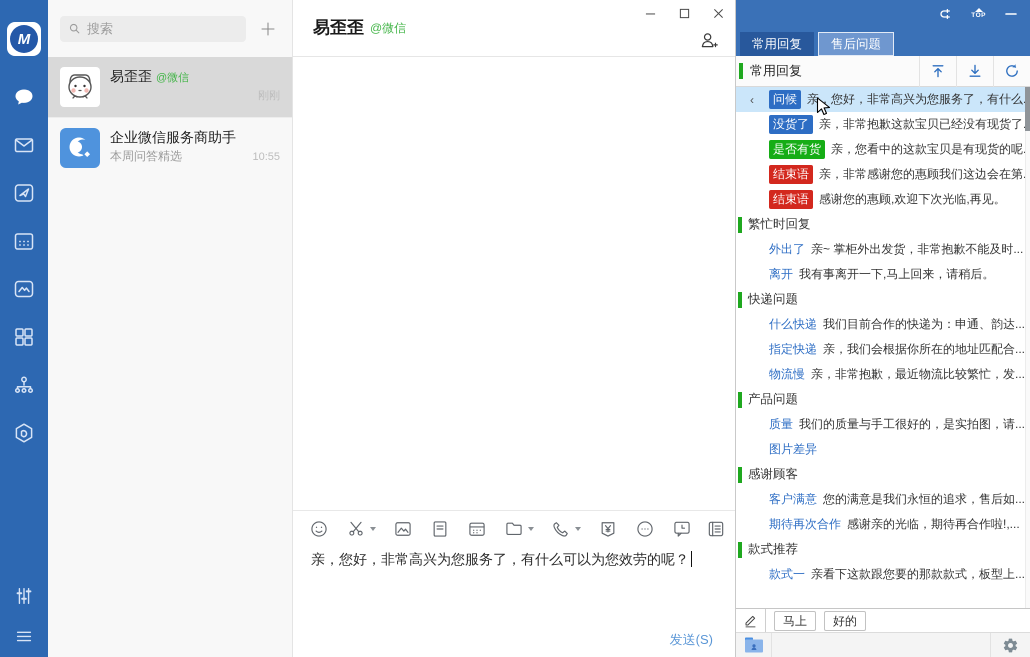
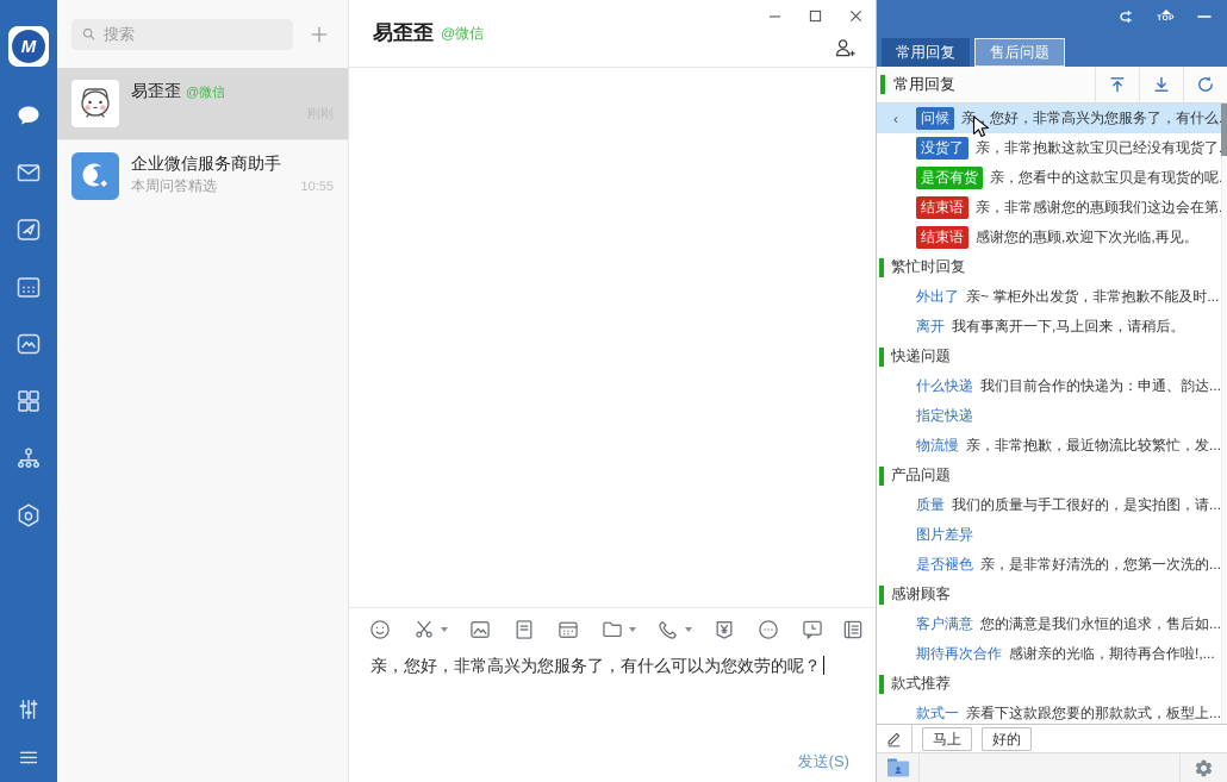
  M
  搜索
  易歪歪
  @微信
  刚刚
  企业微信服务商助手
  本周问答精选
  10:55
  易歪歪
  @微信
  亲，您好，非常高兴为您服务了，有什么可以为您效劳的呢？
  发送(S)
  常用回复
  售后问题
  常用回复
  ‹
  问候
  亲，您好，非常高兴为您服务了，有什么
  没货了
  亲，非常抱歉这款宝贝已经没有现货了
  是否有货
  亲，您看中的这款宝贝是有现货的呢
  结束语
  亲，非常感谢您的惠顾我们这边会在第
  结束语
  感谢您的惠顾,欢迎下次光临,再见。
  繁忙时回复
  外出了
  亲~ 掌柜外出发货，非常抱歉不能及时...
  离开
  我有事离开一下,马上回来，请稍后。
  快递问题
  什么快递
  我们目前合作的快递为：申通、韵达...
  指定快递
- 亲，我们会根据你所在的地址匹配合...
  物流慢
  亲，非常抱歉，最近物流比较繁忙，发...
  产品问题
  质量
  我们的质量与手工很好的，是实拍图，请...
  图片差异
+ 是否褪色
+ 亲，是非常好清洗的，您第一次洗的...
  感谢顾客
  客户满意
  您的满意是我们永恒的追求，售后如...
  期待再次合作
  感谢亲的光临，期待再合作啦!,...
  款式推荐
  款式一
  亲看下这款跟您要的那款款式，板型上...
  马上
  好的
